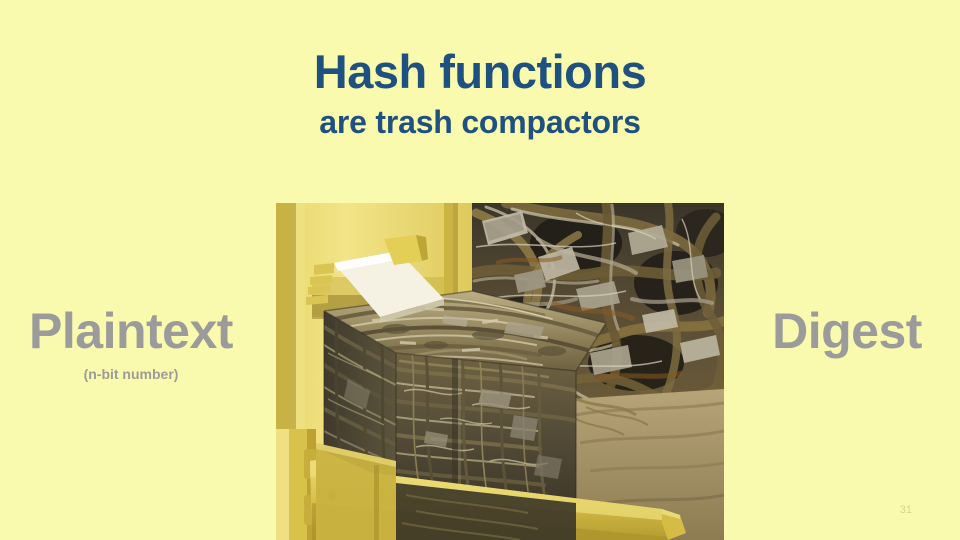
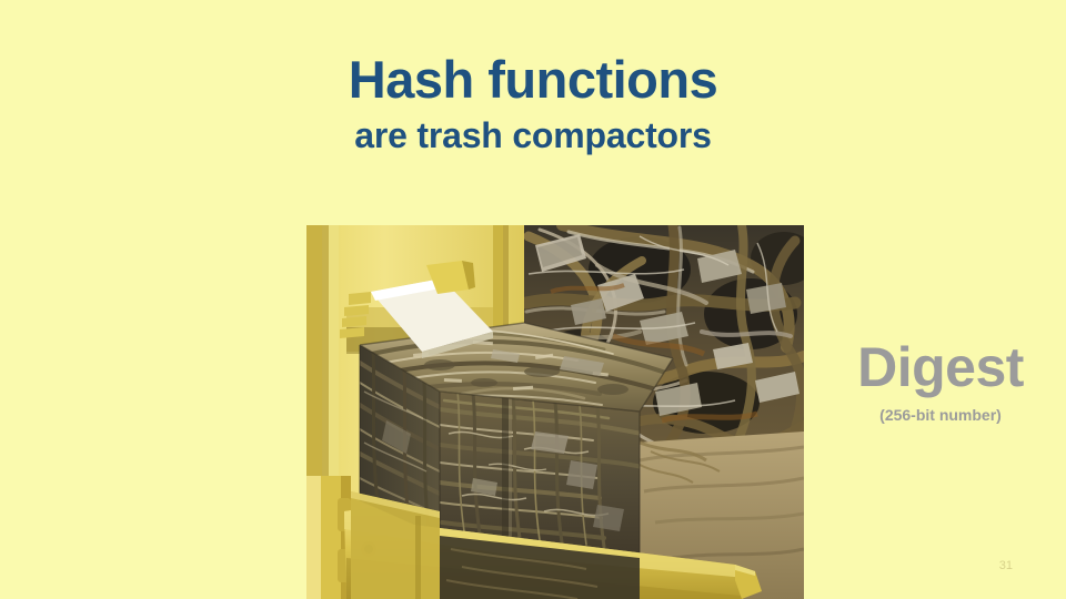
  Hash functions
  are trash compactors
- Plaintext
- (n-bit number)
  Digest
+ (256-bit number)
  31
